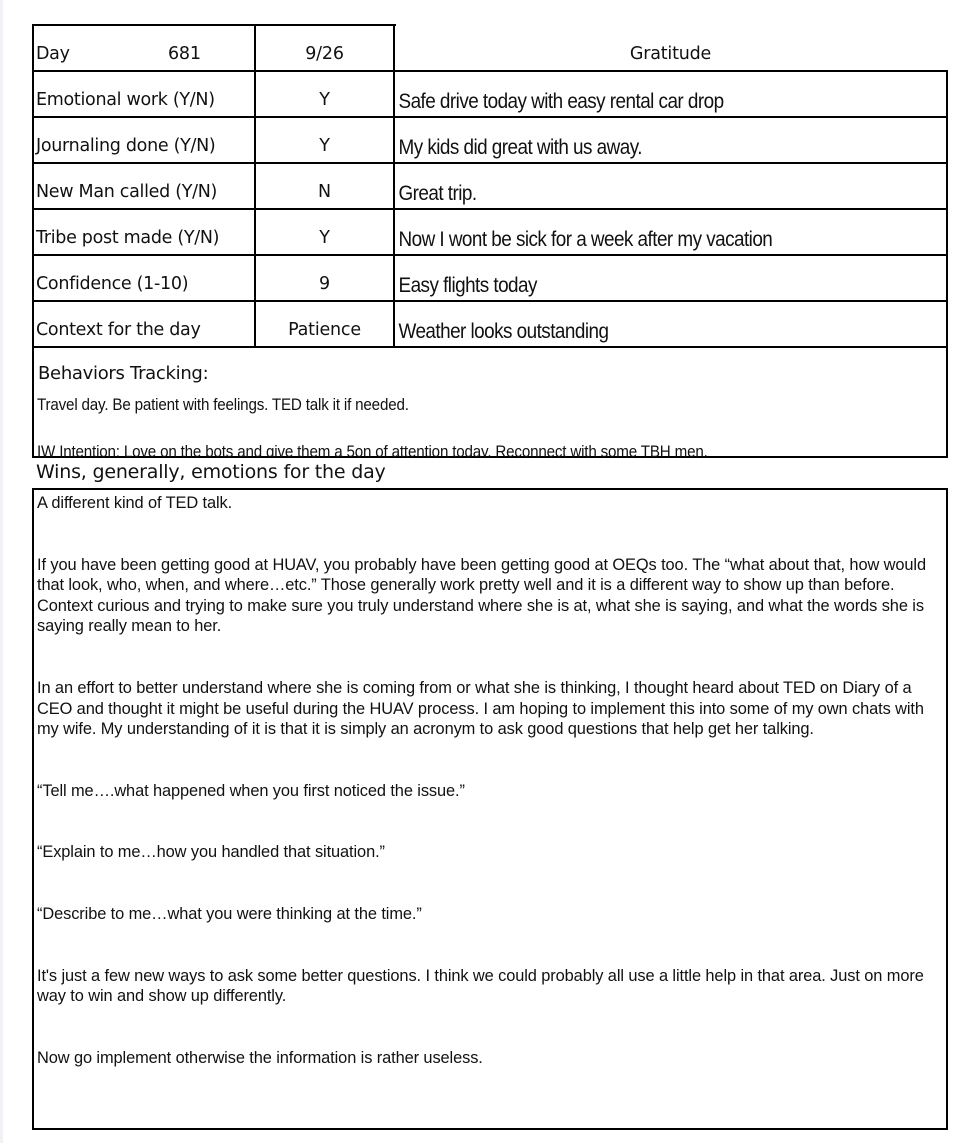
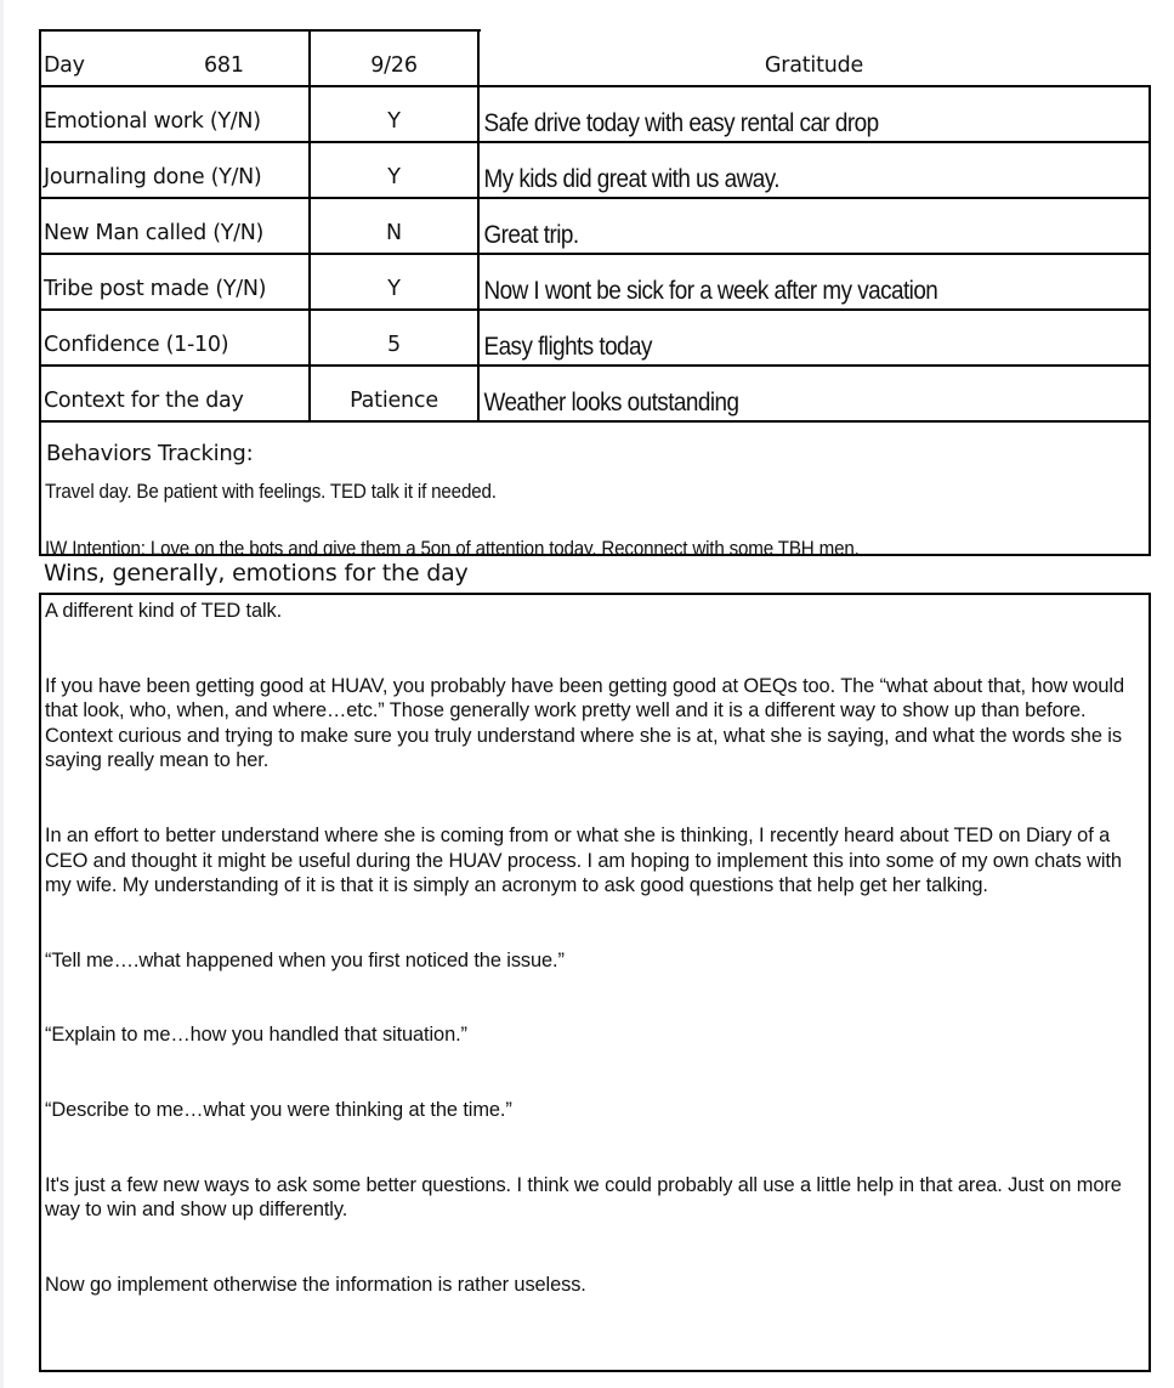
  Day
  681
  9/26
  Gratitude
  Emotional work (Y/N)
  Y
  Safe drive today with easy rental car drop
  Journaling done (Y/N)
  Y
  My kids did great with us away.
  New Man called (Y/N)
  N
  Great trip.
  Tribe post made (Y/N)
  Y
  Now I wont be sick for a week after my vacation
  Confidence (1-10)
- 9
+ 5
  Easy flights today
  Context for the day
  Patience
  Weather looks outstanding
  Behaviors Tracking:
  Travel day. Be patient with feelings. TED talk it if needed.
  IW Intention: Love on the bots and give them a 5on of attention today. Reconnect with some TBH men.
  Wins, generally, emotions for the day
  A different kind of TED talk.
  If you have been getting good at HUAV, you probably have been getting good at OEQs too. The “what about that, how would that look, who, when, and where…etc.” Those generally work pretty well and it is a different way to show up than before. Context curious and trying to make sure you truly understand where she is at, what she is saying, and what the words she is saying really mean to her.
- In an effort to better understand where she is coming from or what she is thinking, I thought heard about TED on Diary of a CEO and thought it might be useful during the HUAV process. I am hoping to implement this into some of my own chats with my wife. My understanding of it is that it is simply an acronym to ask good questions that help get her talking.
+ In an effort to better understand where she is coming from or what she is thinking, I recently heard about TED on Diary of a CEO and thought it might be useful during the HUAV process. I am hoping to implement this into some of my own chats with my wife. My understanding of it is that it is simply an acronym to ask good questions that help get her talking.
  “Tell me….what happened when you first noticed the issue.”
  “Explain to me…how you handled that situation.”
  “Describe to me…what you were thinking at the time.”
  It's just a few new ways to ask some better questions. I think we could probably all use a little help in that area. Just on more way to win and show up differently.
  Now go implement otherwise the information is rather useless.
